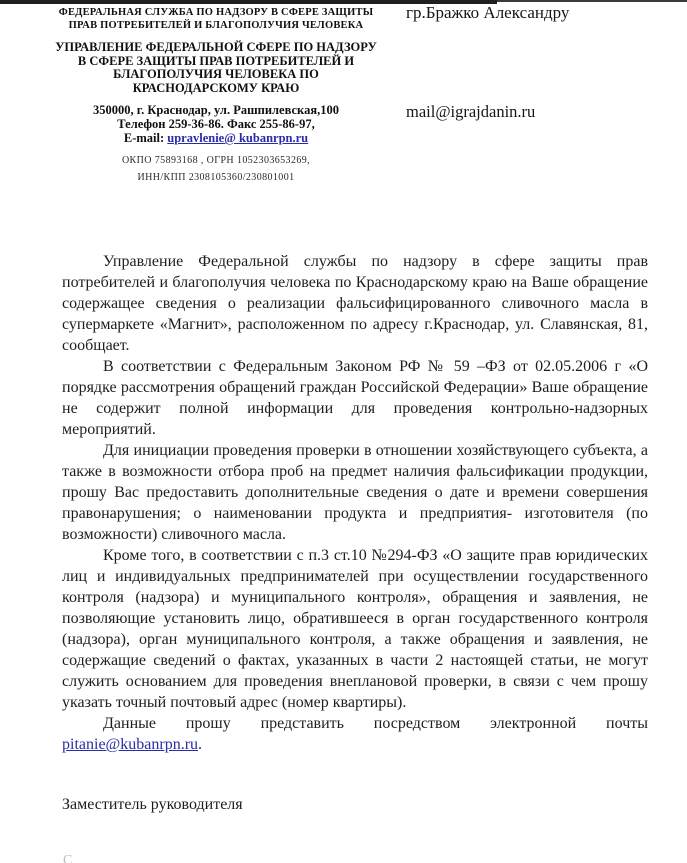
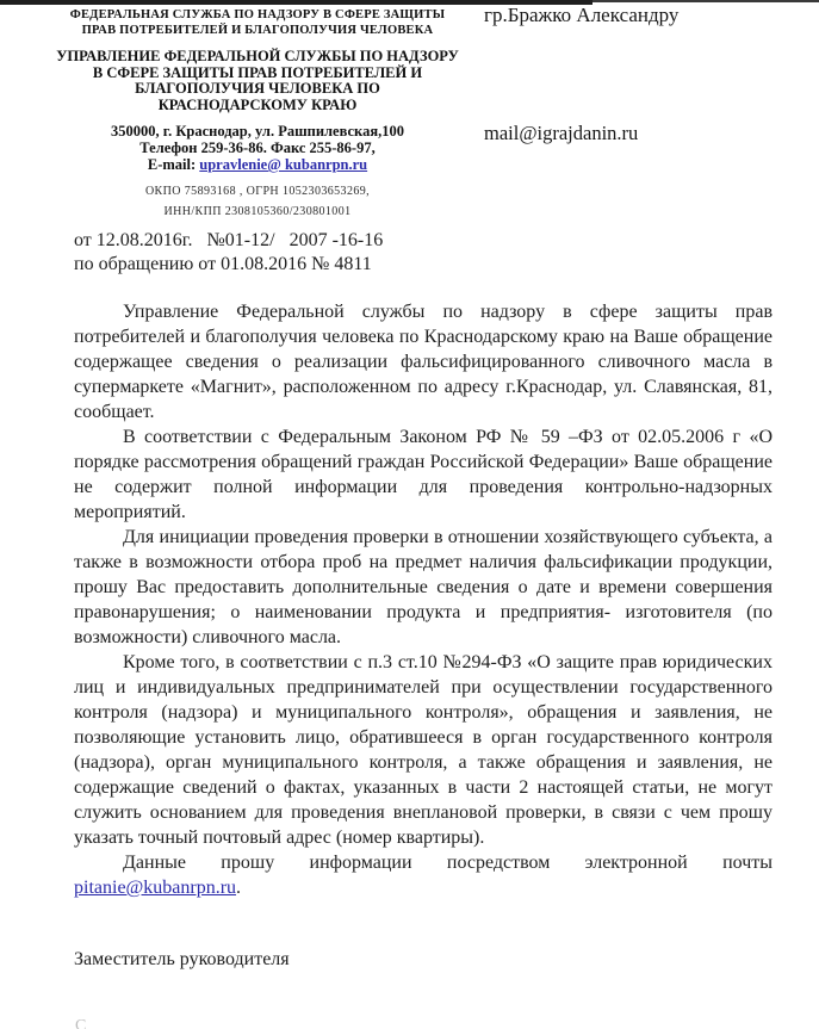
  ФЕДЕРАЛЬНАЯ СЛУЖБА ПО НАДЗОРУ В СФЕРЕ ЗАЩИТЫ
  ПРАВ ПОТРЕБИТЕЛЕЙ И БЛАГОПОЛУЧИЯ ЧЕЛОВЕКА
- УПРАВЛЕНИЕ ФЕДЕРАЛЬНОЙ СФЕРЕ ПО НАДЗОРУ
+ УПРАВЛЕНИЕ ФЕДЕРАЛЬНОЙ СЛУЖБЫ ПО НАДЗОРУ
  В СФЕРЕ ЗАЩИТЫ ПРАВ ПОТРЕБИТЕЛЕЙ И
  БЛАГОПОЛУЧИЯ ЧЕЛОВЕКА ПО
  КРАСНОДАРСКОМУ КРАЮ
  350000, г. Краснодар, ул. Рашпилевская,100
  Телефон 259-36-86. Факс 255-86-97,
  E-mail: upravlenie@ kubanrpn.ru
  ОКПО 75893168 , ОГРН 1052303653269,
  ИНН/КПП 2308105360/230801001
  гр.Бражко Александру
  mail@igrajdanin.ru
+ от 12.08.2016г. №01-12/ 2007 -16-16
+ по обращению от 01.08.2016 № 4811
  Управление Федеральной службы по надзору в сфере защиты прав потребителей и благополучия человека по Краснодарскому краю на Ваше обращение содержащее сведения о реализации фальсифицированного сливочного масла в супермаркете «Магнит», расположенном по адресу г.Краснодар, ул. Славянская, 81, сообщает.
  В соответствии с Федеральным Законом РФ № 59 –ФЗ от 02.05.2006 г «О порядке рассмотрения обращений граждан Российской Федерации» Ваше обращение не содержит полной информации для проведения контрольно-надзорных мероприятий.
  Для инициации проведения проверки в отношении хозяйствующего субъекта, а также в возможности отбора проб на предмет наличия фальсификации продукции, прошу Вас предоставить дополнительные сведения о дате и времени совершения правонарушения; о наименовании продукта и предприятия- изготовителя (по возможности) сливочного масла.
  Кроме того, в соответствии с п.3 ст.10 №294-ФЗ «О защите прав юридических лиц и индивидуальных предпринимателей при осуществлении государственного контроля (надзора) и муниципального контроля», обращения и заявления, не позволяющие установить лицо, обратившееся в орган государственного контроля (надзора), орган муниципального контроля, а также обращения и заявления, не содержащие сведений о фактах, указанных в части 2 настоящей статьи, не могут служить основанием для проведения внеплановой проверки, в связи с чем прошу указать точный почтовый адрес (номер квартиры).
- Данные прошу представить посредством электронной почты pitanie@kubanrpn.ru.
+ Данные прошу информации посредством электронной почты pitanie@kubanrpn.ru.
  Заместитель руководителя
  С
